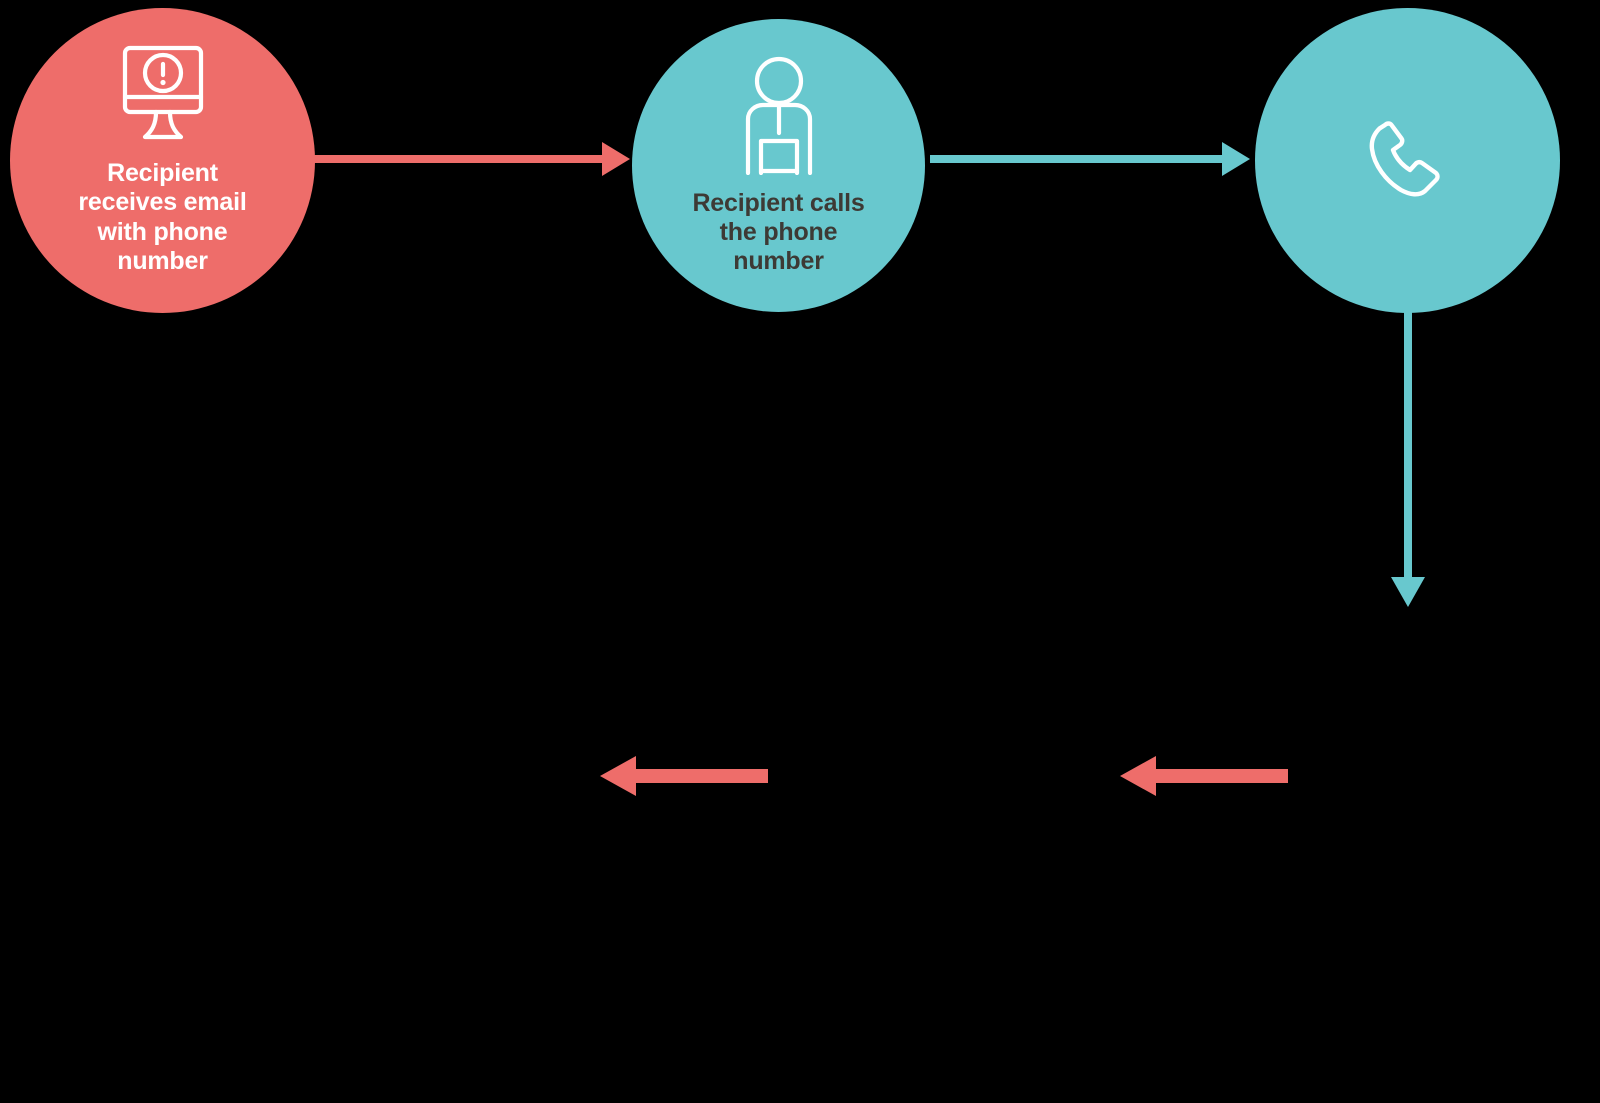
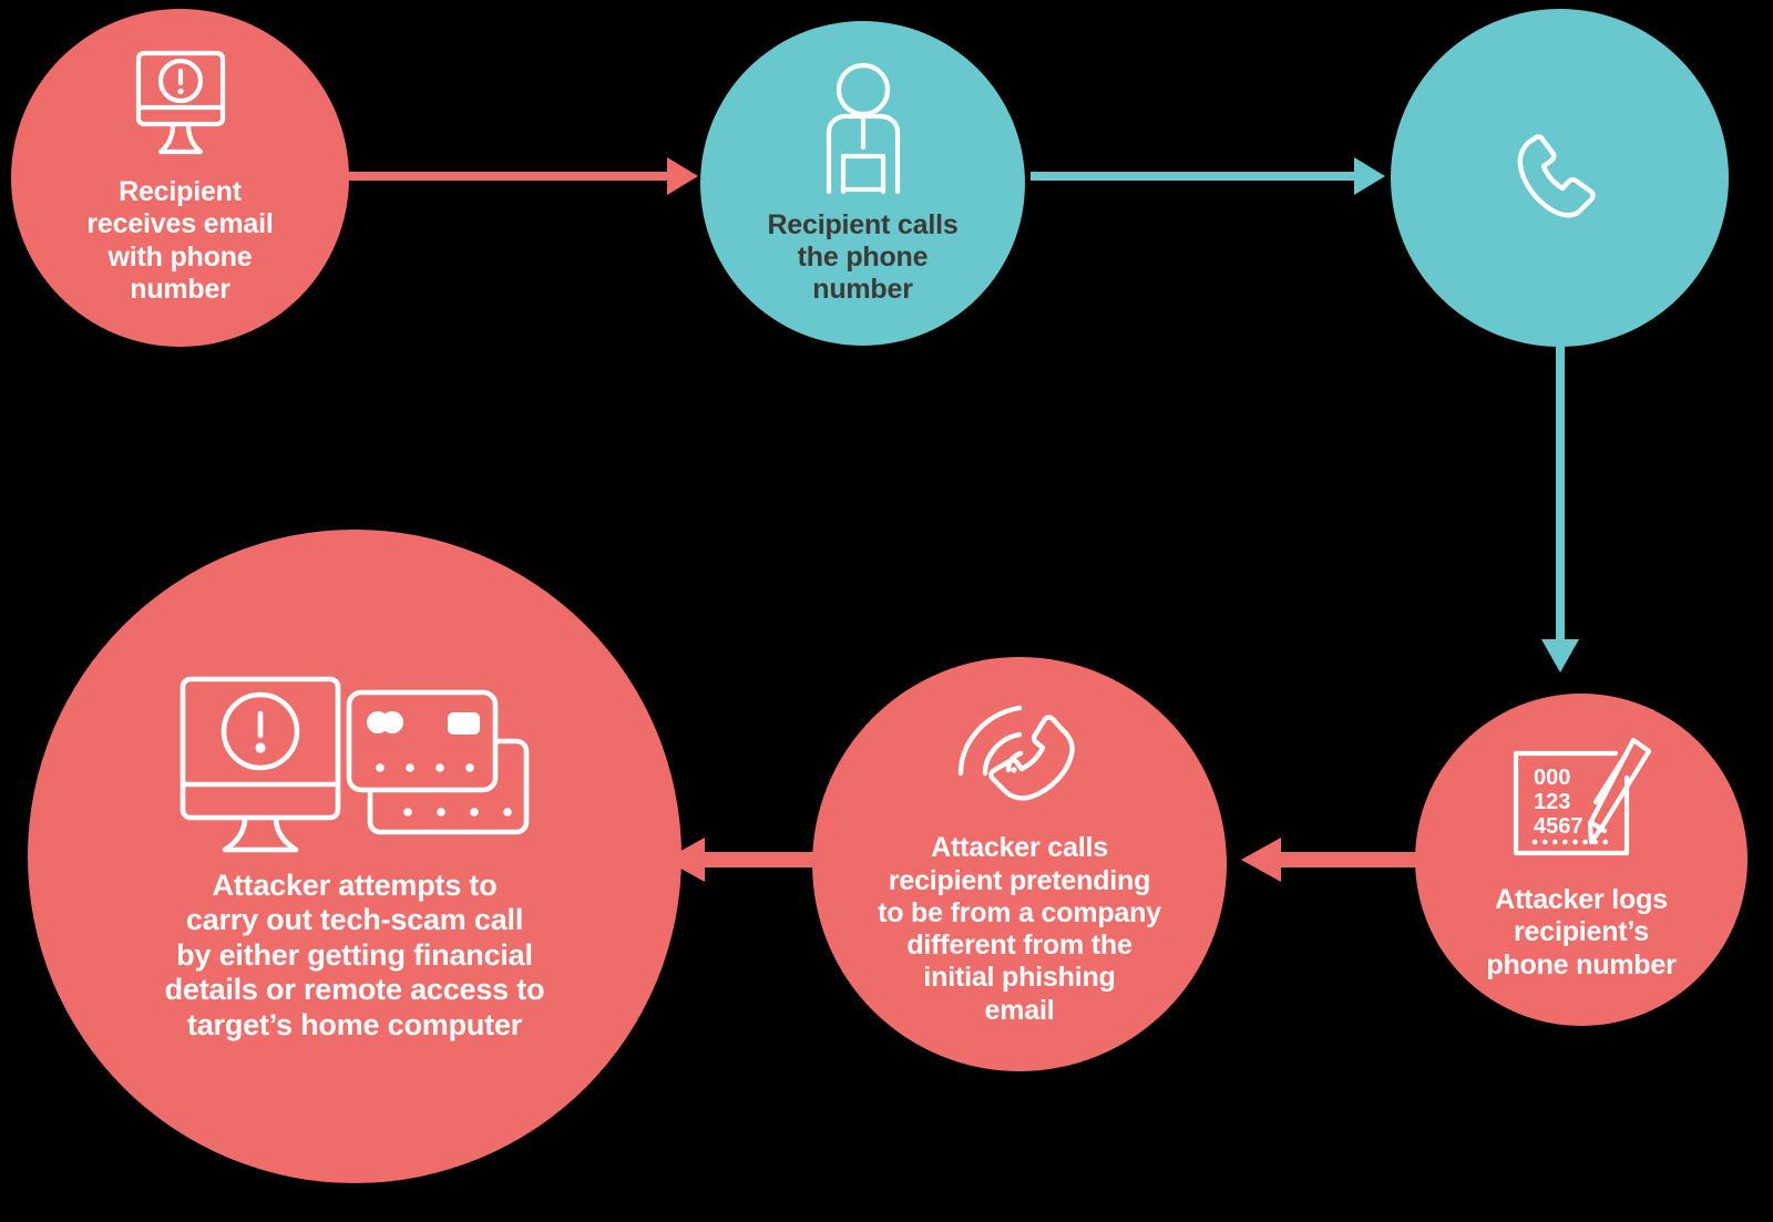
  Recipient
  receives email
  with phone
  number
  Recipient calls
  the phone
  number
+ 000
+ 123
+ 4567
+ Attacker logs
+ recipient’s
+ phone number
+ Attacker calls
+ recipient pretending
+ to be from a company
+ different from the
+ initial phishing
+ email
+ Attacker attempts to
+ carry out tech-scam call
+ by either getting financial
+ details or remote access to
+ target’s home computer
